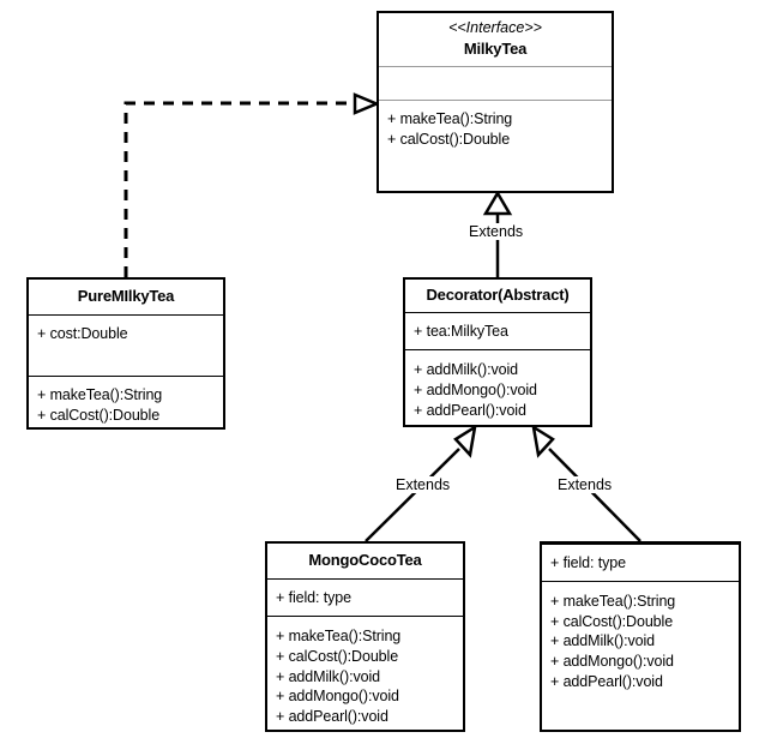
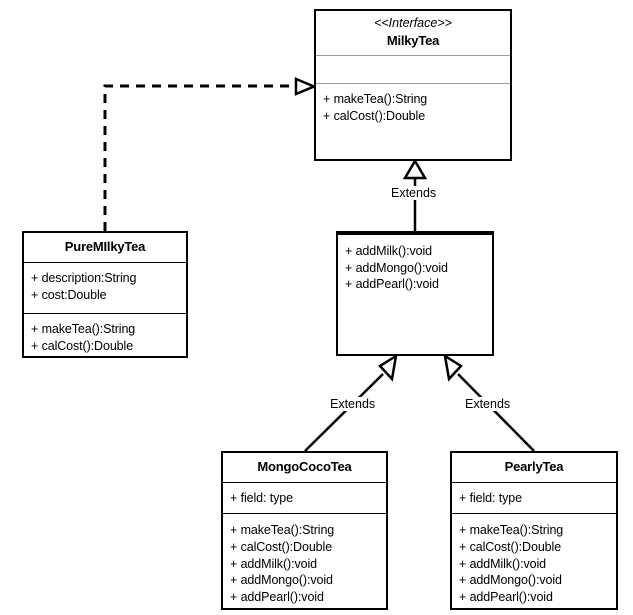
  <<Interface>>
  MilkyTea
  + makeTea():String
  + calCost():Double
  PureMIlkyTea
+ + description:String
  + cost:Double
  + makeTea():String
  + calCost():Double
- Decorator(Abstract)
- + tea:MilkyTea
  + addMilk():void
  + addMongo():void
  + addPearl():void
  MongoCocoTea
  + field: type
  + makeTea():String
  + calCost():Double
  + addMilk():void
  + addMongo():void
  + addPearl():void
+ PearlyTea
  + field: type
  + makeTea():String
  + calCost():Double
  + addMilk():void
  + addMongo():void
  + addPearl():void
  Extends
  Extends
  Extends
